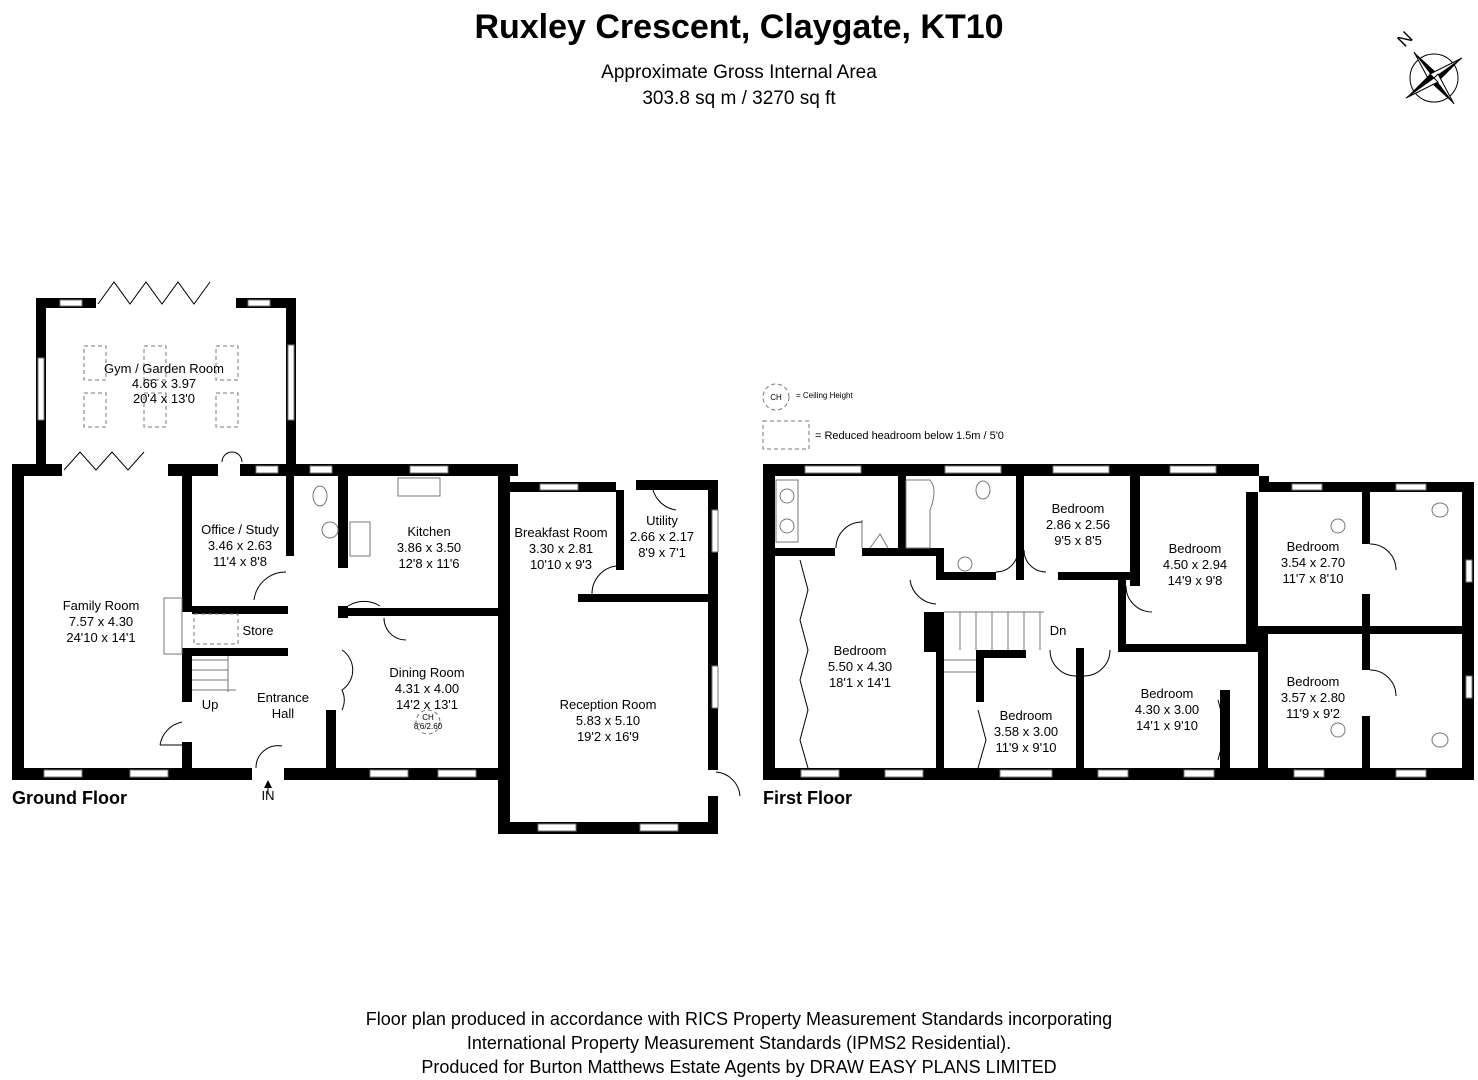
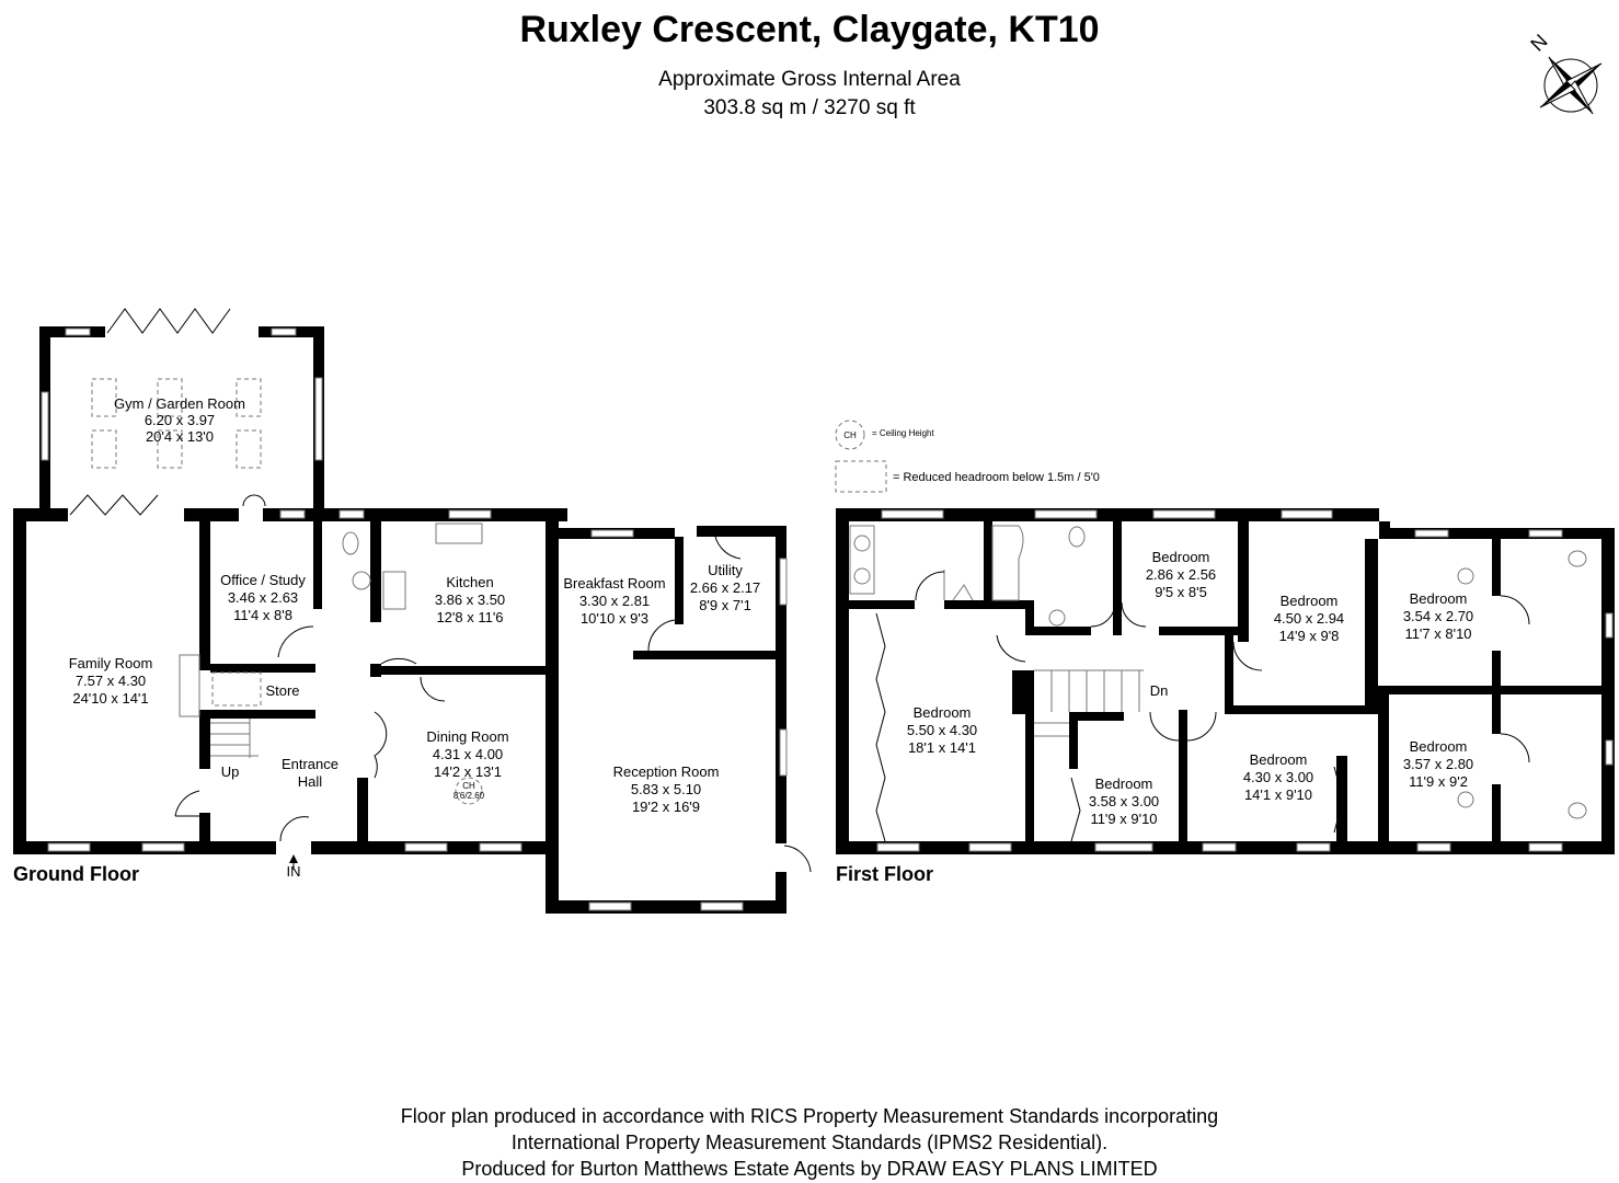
  Ruxley Crescent, Claygate, KT10
  Approximate Gross Internal Area
  303.8 sq m / 3270 sq ft
  CH
  = Ceiling Height
  = Reduced headroom below 1.5m / 5'0
  CH
  8'6/2.60
  Gym / Garden Room
- 4.66 x 3.97
+ 6.20 x 3.97
  20'4 x 13'0
  Family Room
  7.57 x 4.30
  24'10 x 14'1
  Office / Study
  3.46 x 2.63
  11'4 x 8'8
  Kitchen
  3.86 x 3.50
  12'8 x 11'6
  Breakfast Room
  3.30 x 2.81
  10'10 x 9'3
  Utility
  2.66 x 2.17
  8'9 x 7'1
  Dining Room
  4.31 x 4.00
  14'2 x 13'1
  Reception Room
  5.83 x 5.10
  19'2 x 16'9
  Entrance
  Hall
  Store
  Up
  IN
  Ground Floor
  Bedroom
  5.50 x 4.30
  18'1 x 14'1
  Bedroom
  2.86 x 2.56
  9'5 x 8'5
  Bedroom
  4.50 x 2.94
  14'9 x 9'8
  Bedroom
  3.54 x 2.70
  11'7 x 8'10
  Bedroom
  3.58 x 3.00
  11'9 x 9'10
  Bedroom
  4.30 x 3.00
  14'1 x 9'10
  Bedroom
  3.57 x 2.80
  11'9 x 9'2
  Dn
  First Floor
  Floor plan produced in accordance with RICS Property Measurement Standards incorporating
  International Property Measurement Standards (IPMS2 Residential).
  Produced for Burton Matthews Estate Agents by DRAW EASY PLANS LIMITED
